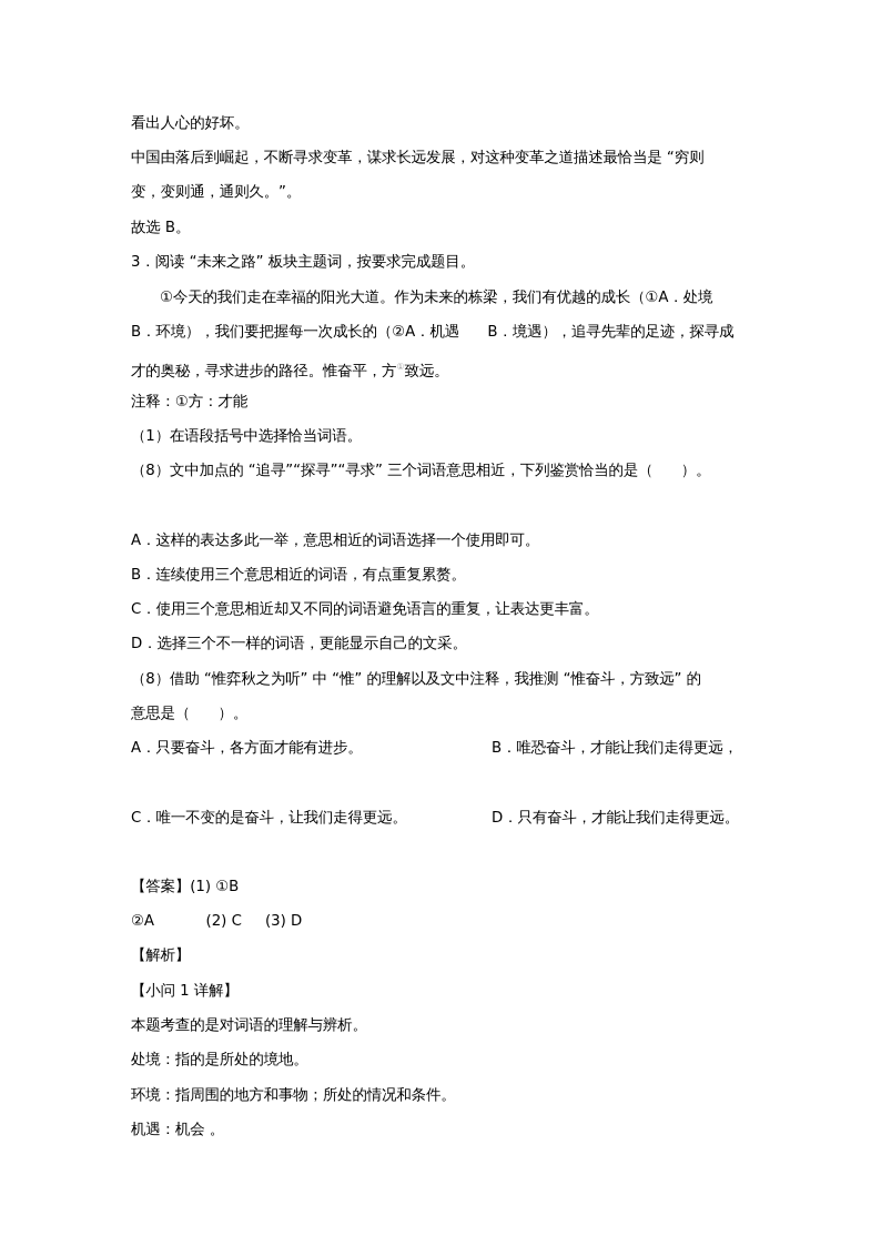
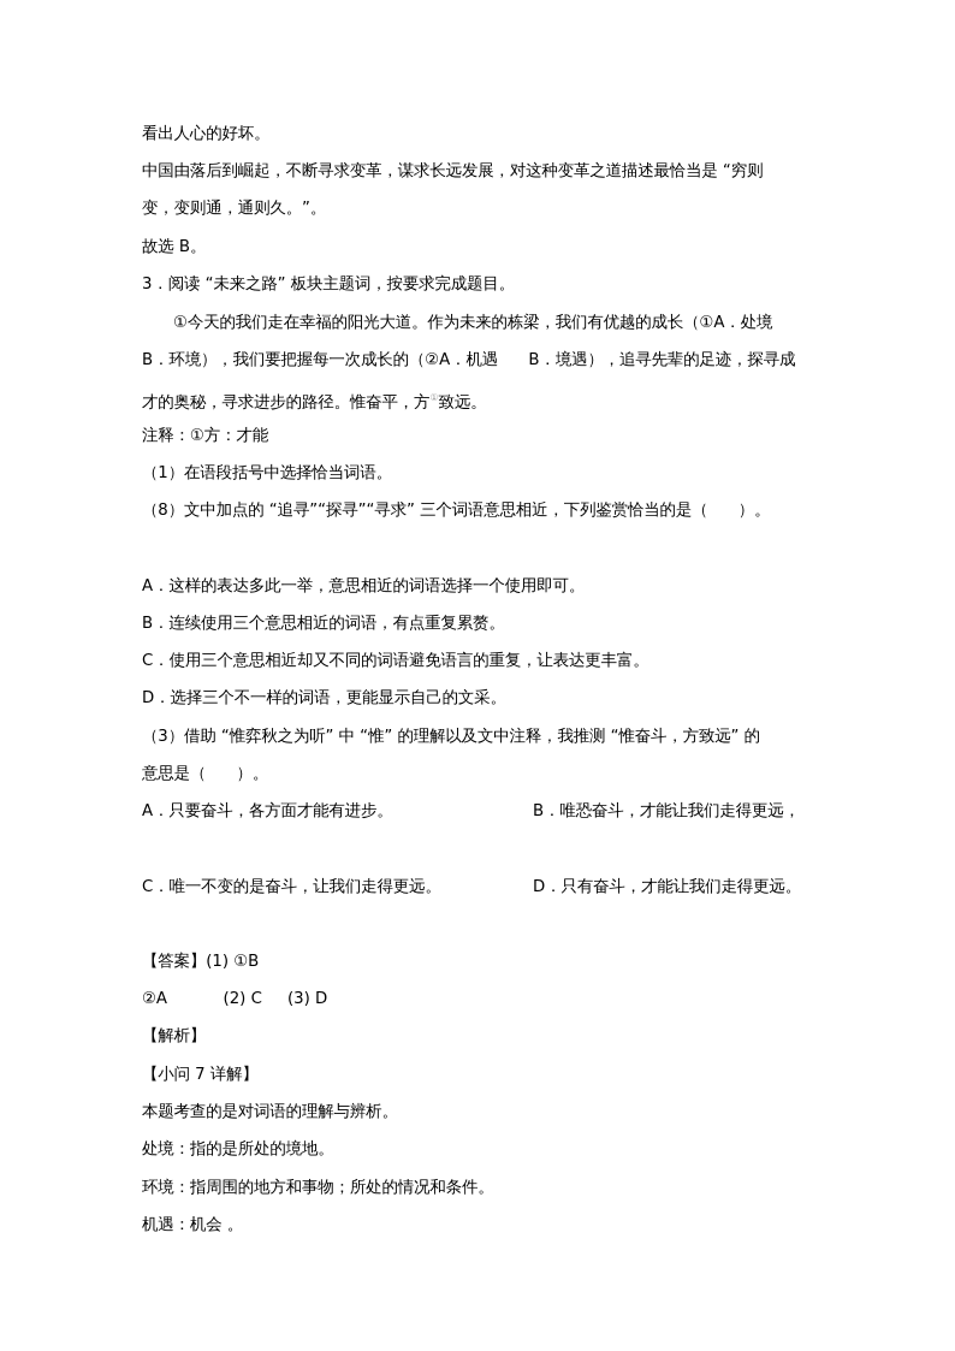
  看出人心的好坏。
  中国由落后到崛起，不断寻求变革，谋求长远发展，对这种变革之道描述最恰当是 “穷则
  变，变则通，通则久。”。
  故选 B。
  3．阅读 “未来之路” 板块主题词，按要求完成题目。
  ①今天的我们走在幸福的阳光大道。作为未来的栋梁，我们有优越的成长（①A．处境
  B．环境），我们要把握每一次成长的（②A．机遇 B．境遇），追寻先辈的足迹，探寻成
  才的奥秘，寻求进步的路径。惟奋平，方①致远。
  注释：①方：才能
  （1）在语段括号中选择恰当词语。
  （8）文中加点的 “追寻”“探寻”“寻求” 三个词语意思相近，下列鉴赏恰当的是（ ）。
  A．这样的表达多此一举，意思相近的词语选择一个使用即可。
  B．连续使用三个意思相近的词语，有点重复累赘。
  C．使用三个意思相近却又不同的词语避免语言的重复，让表达更丰富。
  D．选择三个不一样的词语，更能显示自己的文采。
- （8）借助 “惟弈秋之为听” 中 “惟” 的理解以及文中注释，我推测 “惟奋斗，方致远” 的
+ （3）借助 “惟弈秋之为听” 中 “惟” 的理解以及文中注释，我推测 “惟奋斗，方致远” 的
  意思是（ ）。
  A．只要奋斗，各方面才能有进步。
  B．唯恐奋斗，才能让我们走得更远，
  C．唯一不变的是奋斗，让我们走得更远。
  D．只有奋斗，才能让我们走得更远。
  【答案】(1) ①B
  ②A (2) C (3) D
  【解析】
- 【小问 1 详解】
+ 【小问 7 详解】
  本题考查的是对词语的理解与辨析。
  处境：指的是所处的境地。
  环境：指周围的地方和事物；所处的情况和条件。
  机遇：机会 。
